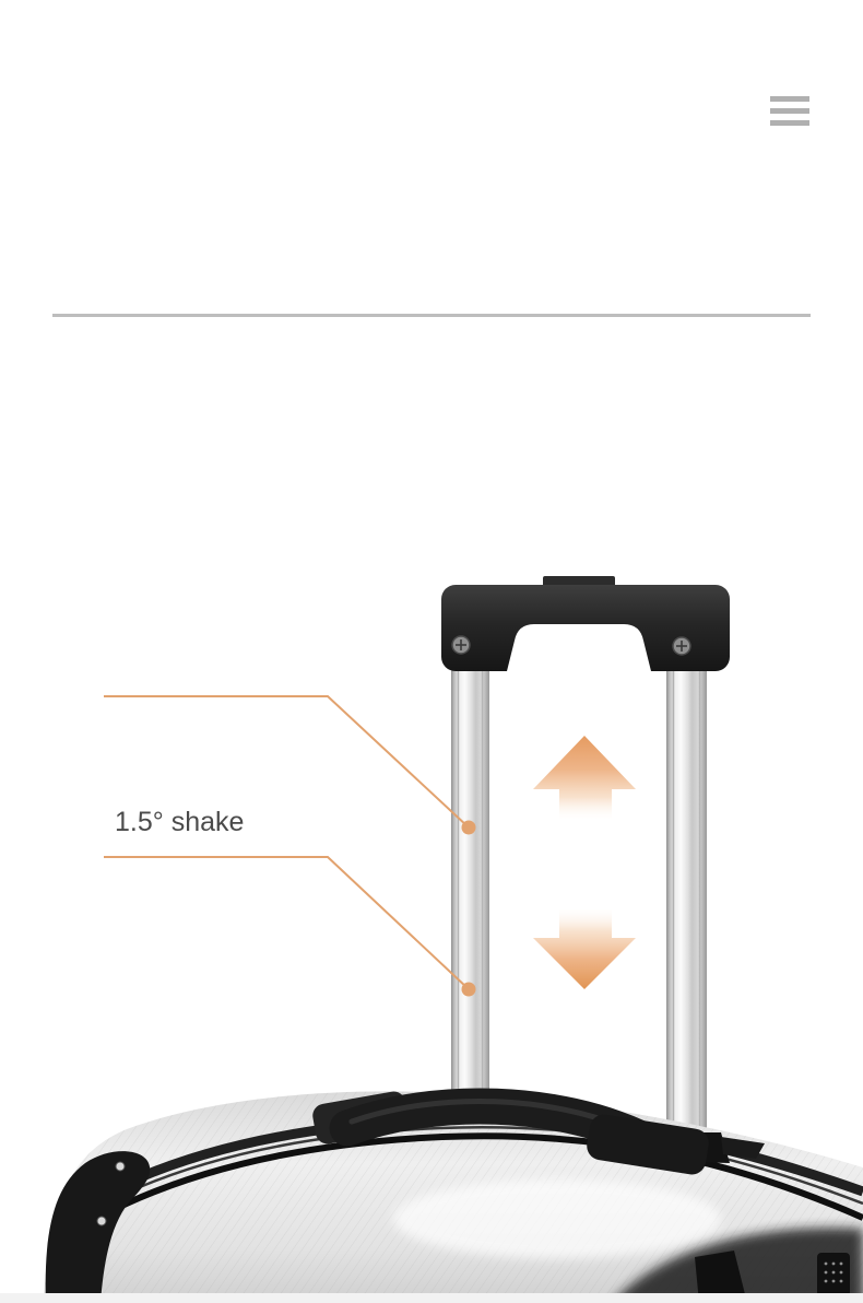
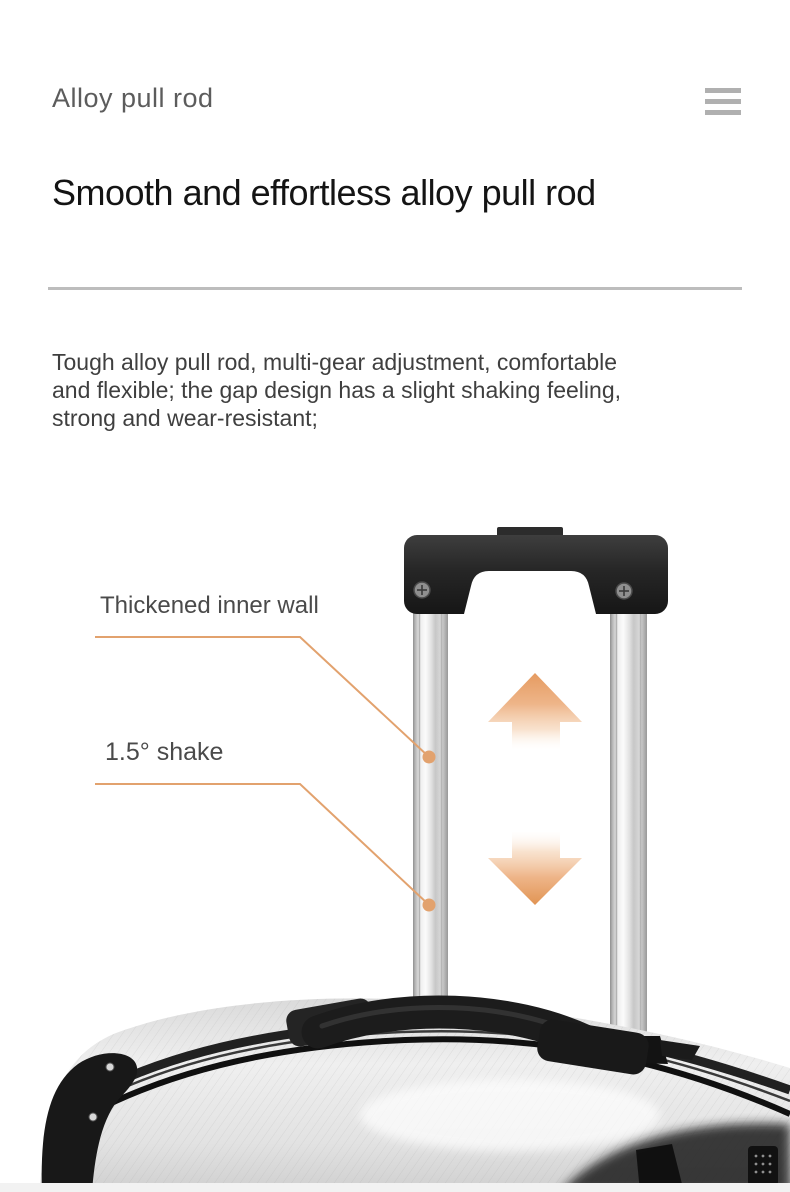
+ Alloy pull rod
+ Smooth and effortless alloy pull rod
+ Tough alloy pull rod, multi-gear adjustment, comfortable and flexible; the gap design has a slight shaking feeling, strong and wear-resistant;
+ Thickened inner wall
  1.5° shake
